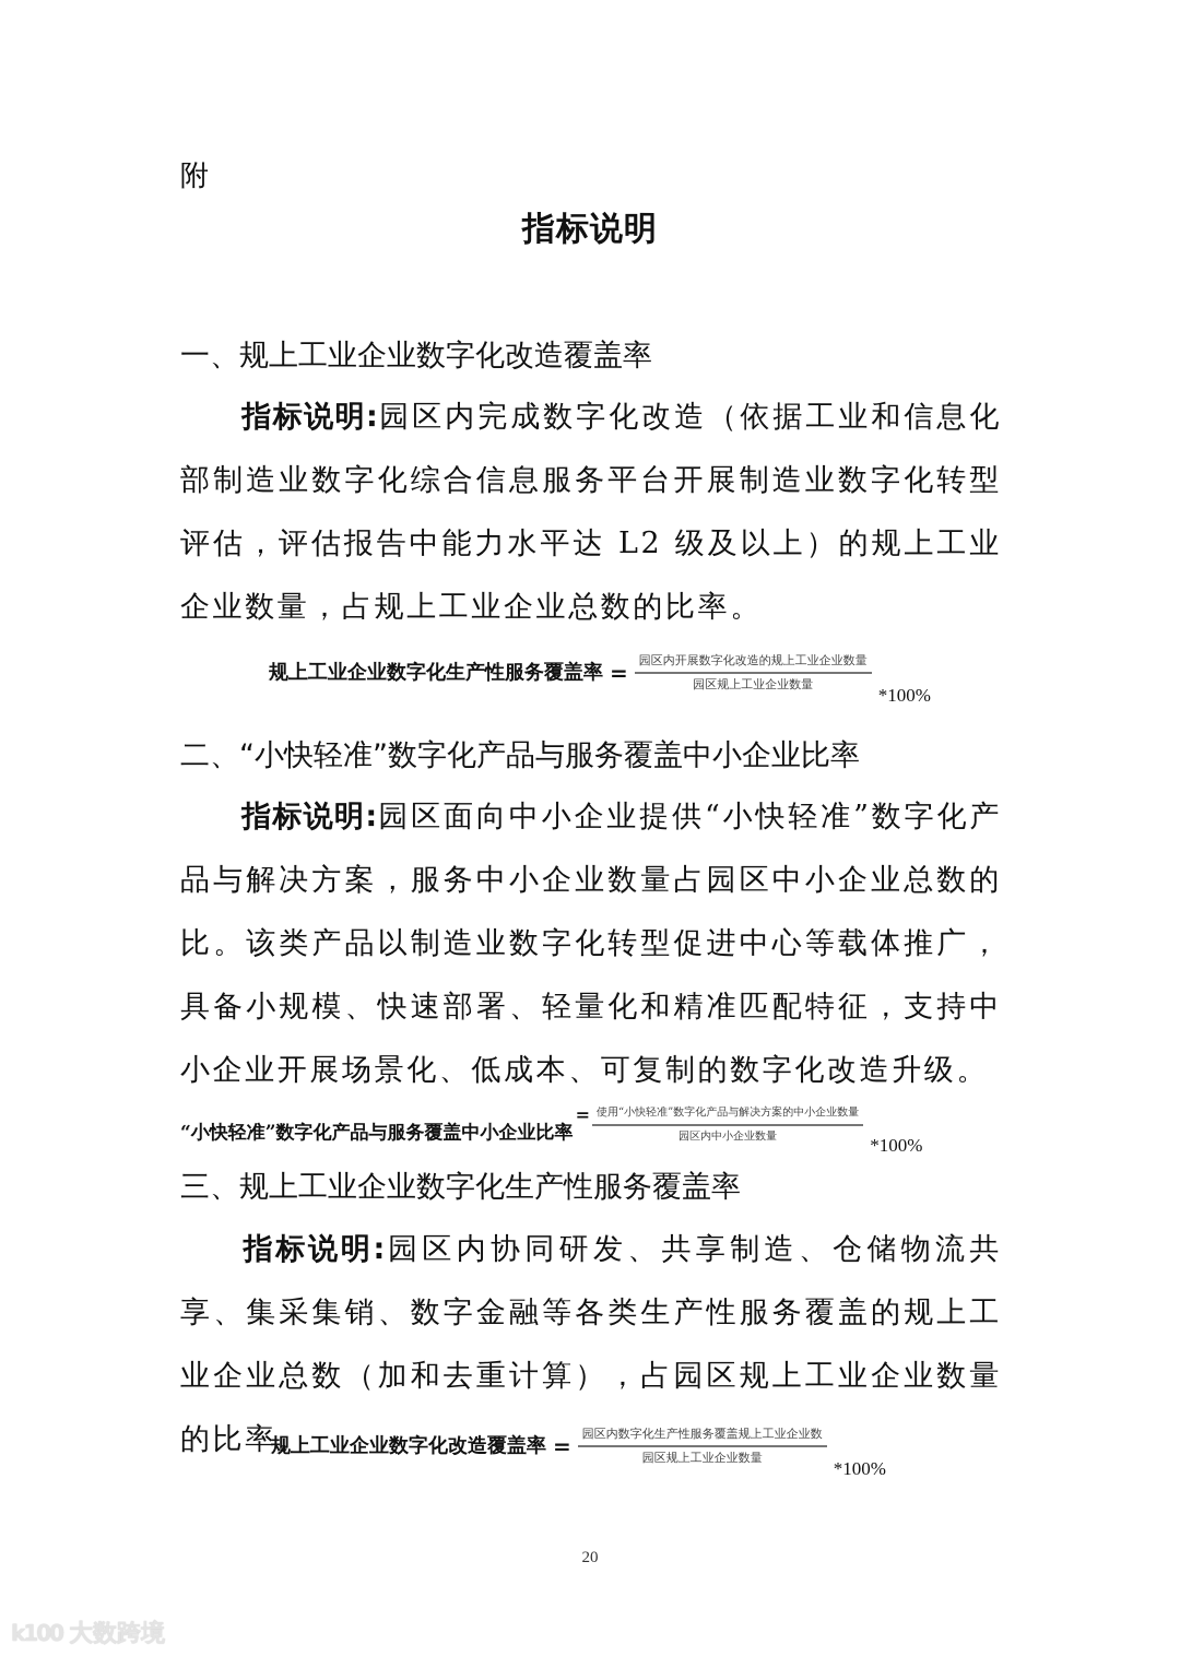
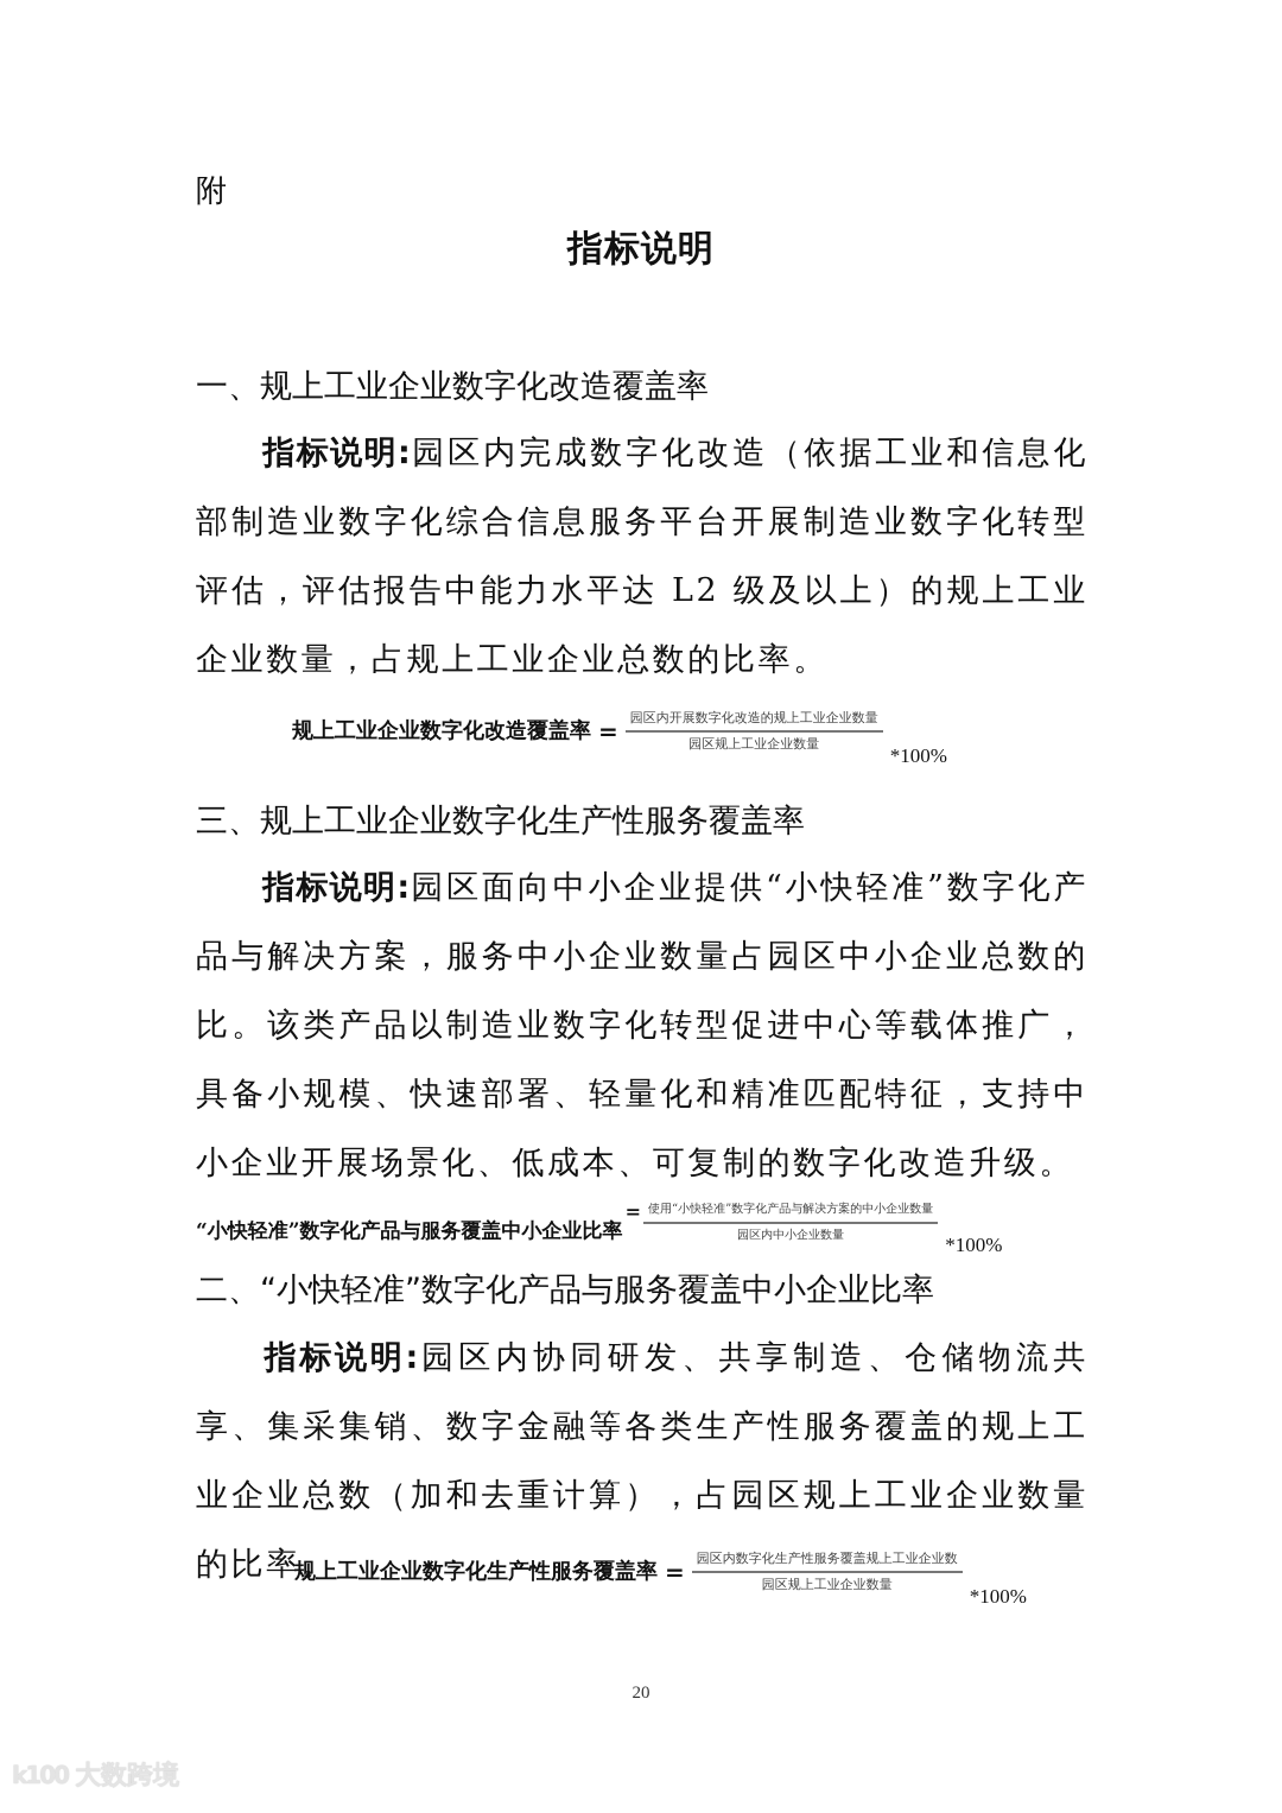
  附
  指标说明
  一、规上工业企业数字化改造覆盖率
  指标说明:园区内完成数字化改造（依据工业和信息化部制造业数字化综合信息服务平台开展制造业数字化转型评估，评估报告中能力水平达 L2 级及以上）的规上工业企业数量，占规上工业企业总数的比率。
- 规上工业企业数字化生产性服务覆盖率
+ 规上工业企业数字化改造覆盖率
  =
  园区内开展数字化改造的规上工业企业数量
  园区规上工业企业数量
  *100%
- 二、“小快轻准”数字化产品与服务覆盖中小企业比率
+ 三、规上工业企业数字化生产性服务覆盖率
  指标说明:园区面向中小企业提供“小快轻准”数字化产品与解决方案，服务中小企业数量占园区中小企业总数的比。该类产品以制造业数字化转型促进中心等载体推广，具备小规模、快速部署、轻量化和精准匹配特征，支持中小企业开展场景化、低成本、可复制的数字化改造升级。
  “小快轻准”数字化产品与服务覆盖中小企业比率
  =
  使用“小快轻准”数字化产品与解决方案的中小企业数量
  园区内中小企业数量
  *100%
- 三、规上工业企业数字化生产性服务覆盖率
+ 二、“小快轻准”数字化产品与服务覆盖中小企业比率
  指标说明:园区内协同研发、共享制造、仓储物流共享、集采集销、数字金融等各类生产性服务覆盖的规上工业企业总数（加和去重计算），占园区规上工业企业数量的比率。
- 规上工业企业数字化改造覆盖率
+ 规上工业企业数字化生产性服务覆盖率
  =
  园区内数字化生产性服务覆盖规上工业企业数
  园区规上工业企业数量
  *100%
  20
  k100
  大数跨境
